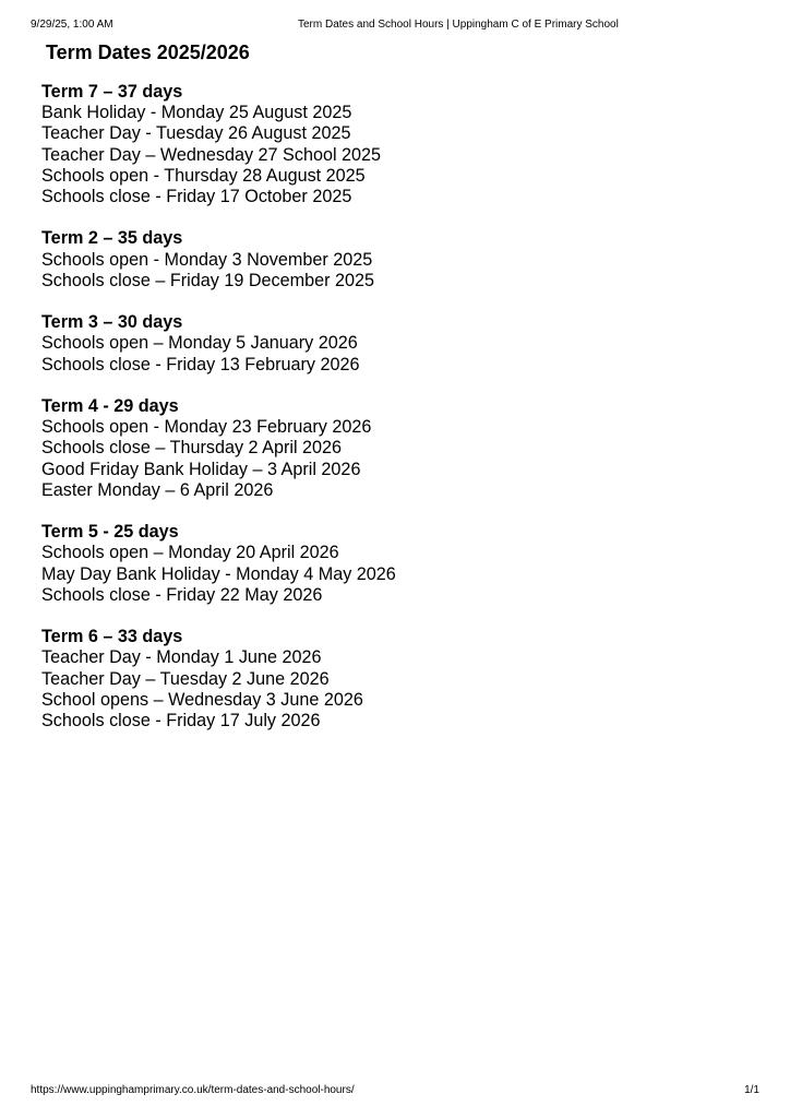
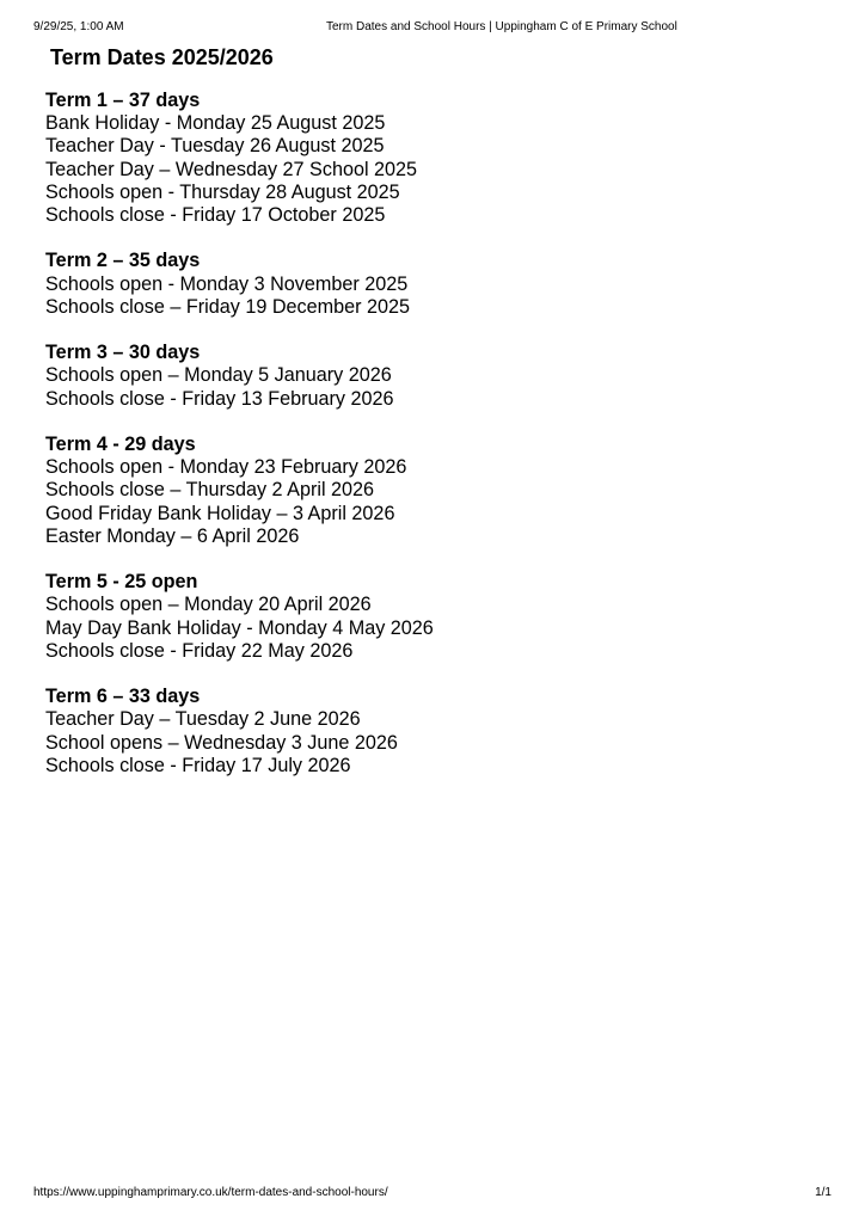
  9/29/25, 1:00 AM
  Term Dates and School Hours | Uppingham C of E Primary School
  Term Dates 2025/2026
- Term 7 – 37 days
+ Term 1 – 37 days
  Bank Holiday - Monday 25 August 2025
  Teacher Day - Tuesday 26 August 2025
  Teacher Day – Wednesday 27 School 2025
  Schools open - Thursday 28 August 2025
  Schools close - Friday 17 October 2025
  Term 2 – 35 days
  Schools open - Monday 3 November 2025
  Schools close – Friday 19 December 2025
  Term 3 – 30 days
  Schools open – Monday 5 January 2026
  Schools close - Friday 13 February 2026
  Term 4 - 29 days
  Schools open - Monday 23 February 2026
  Schools close – Thursday 2 April 2026
  Good Friday Bank Holiday – 3 April 2026
  Easter Monday – 6 April 2026
- Term 5 - 25 days
+ Term 5 - 25 open
  Schools open – Monday 20 April 2026
  May Day Bank Holiday - Monday 4 May 2026
  Schools close - Friday 22 May 2026
  Term 6 – 33 days
- Teacher Day - Monday 1 June 2026
  Teacher Day – Tuesday 2 June 2026
  School opens – Wednesday 3 June 2026
  Schools close - Friday 17 July 2026
  https://www.uppinghamprimary.co.uk/term-dates-and-school-hours/
  1/1
